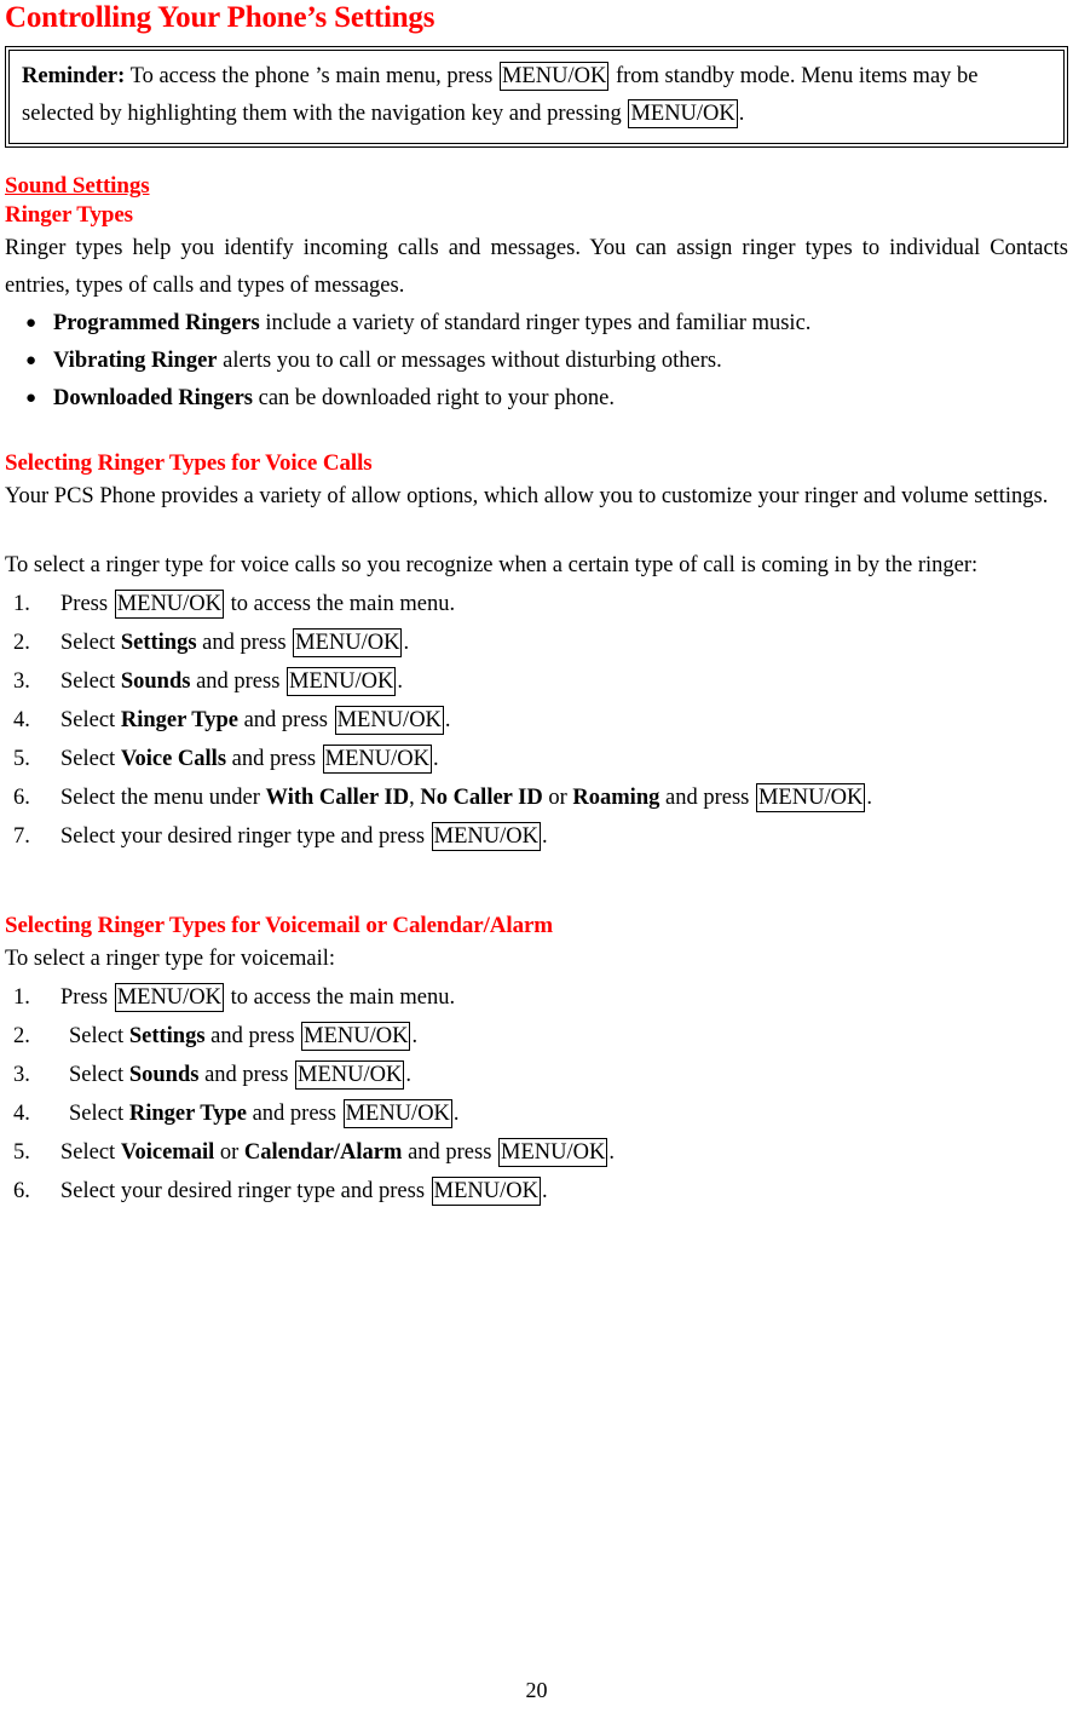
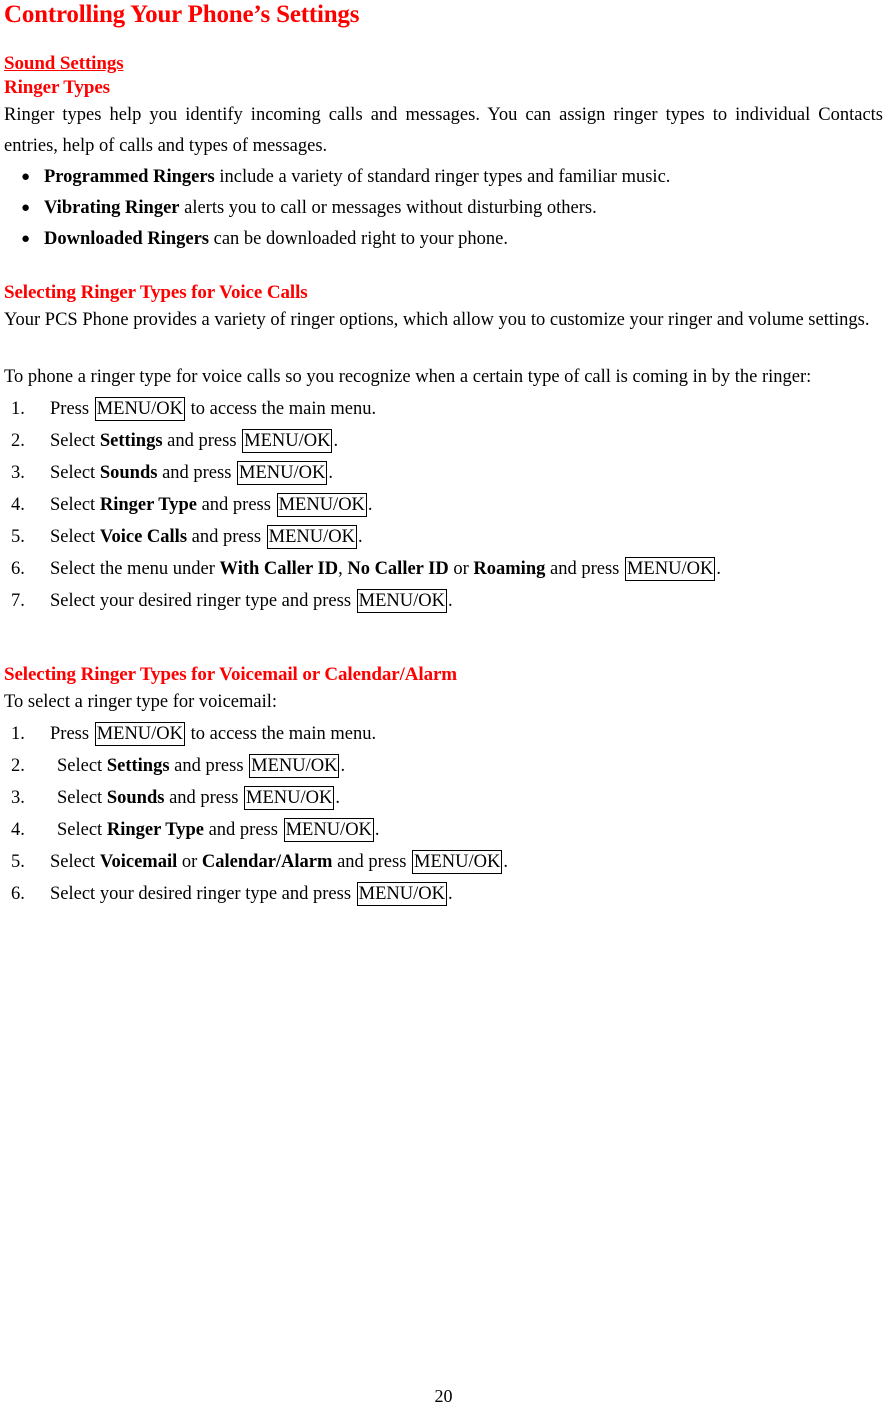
  Controlling Your Phone’s Settings
- Reminder: To access the phone ’s main menu, press MENU/OK from standby mode. Menu items may be selected by highlighting them with the navigation key and pressing MENU/OK .
  Sound Settings
  Ringer Types
- Ringer types help you identify incoming calls and messages. You can assign ringer types to individual Contacts entries, types of calls and types of messages.
+ Ringer types help you identify incoming calls and messages. You can assign ringer types to individual Contacts entries, help of calls and types of messages.
  ●
  Programmed Ringers include a variety of standard ringer types and familiar music.
  ●
  Vibrating Ringer alerts you to call or messages without disturbing others.
  ●
  Downloaded Ringers can be downloaded right to your phone.
  Selecting Ringer Types for Voice Calls
- Your PCS Phone provides a variety of allow options, which allow you to customize your ringer and volume settings.
+ Your PCS Phone provides a variety of ringer options, which allow you to customize your ringer and volume settings.
- To select a ringer type for voice calls so you recognize when a certain type of call is coming in by the ringer:
+ To phone a ringer type for voice calls so you recognize when a certain type of call is coming in by the ringer:
  1.
  Press MENU/OK to access the main menu.
  2.
  Select Settings and press MENU/OK .
  3.
  Select Sounds and press MENU/OK .
  4.
  Select Ringer Type and press MENU/OK .
  5.
  Select Voice Calls and press MENU/OK .
  6.
  Select the menu under With Caller ID, No Caller ID or Roaming and press MENU/OK .
  7.
  Select your desired ringer type and press MENU/OK .
  Selecting Ringer Types for Voicemail or Calendar/Alarm
  To select a ringer type for voicemail:
  1.
  Press MENU/OK to access the main menu.
  2.
  Select Settings and press MENU/OK .
  3.
  Select Sounds and press MENU/OK .
  4.
  Select Ringer Type and press MENU/OK .
  5.
  Select Voicemail or Calendar/Alarm and press MENU/OK .
  6.
  Select your desired ringer type and press MENU/OK .
  20
